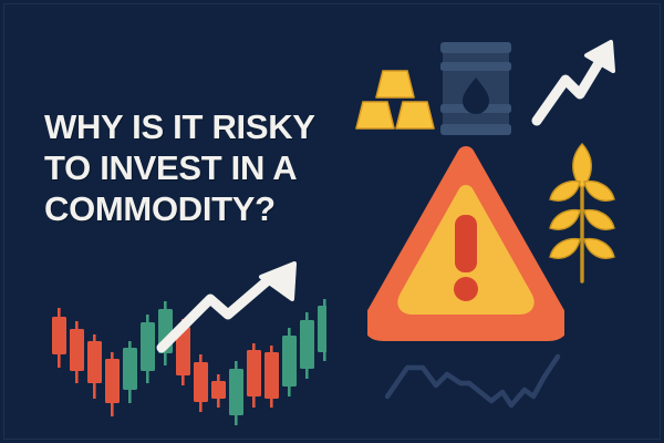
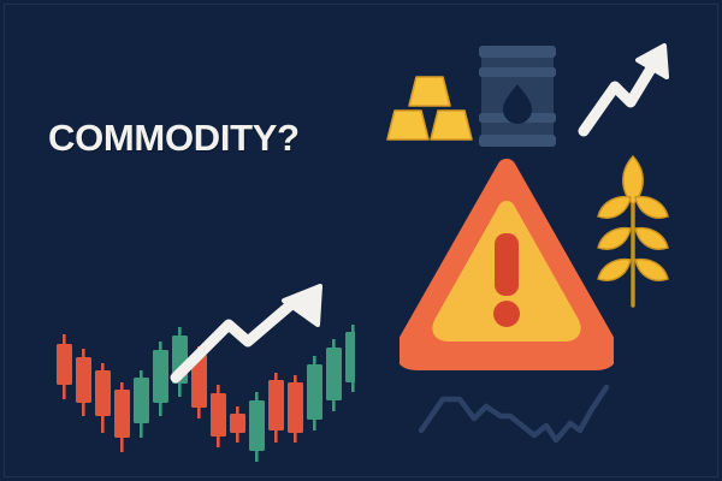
- WHY IS IT RISKY
- TO INVEST IN A
  COMMODITY?
